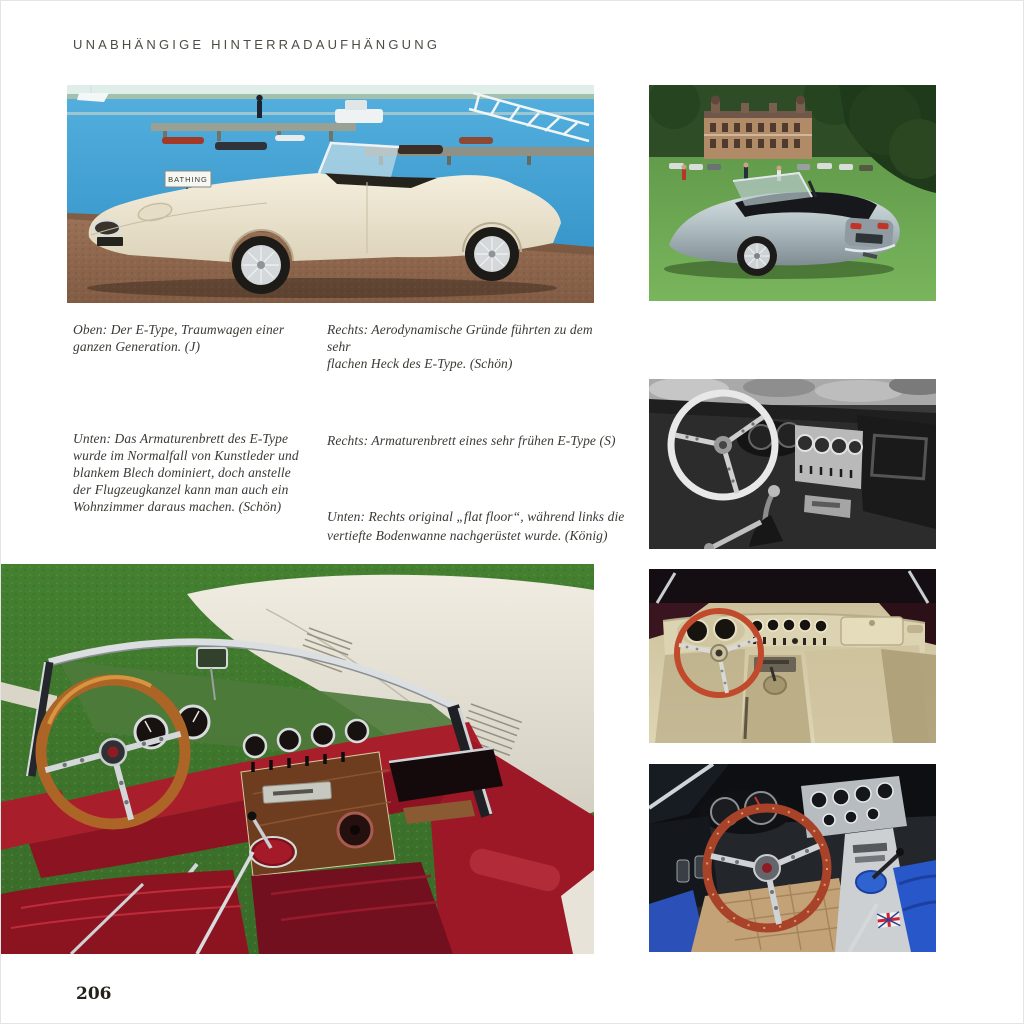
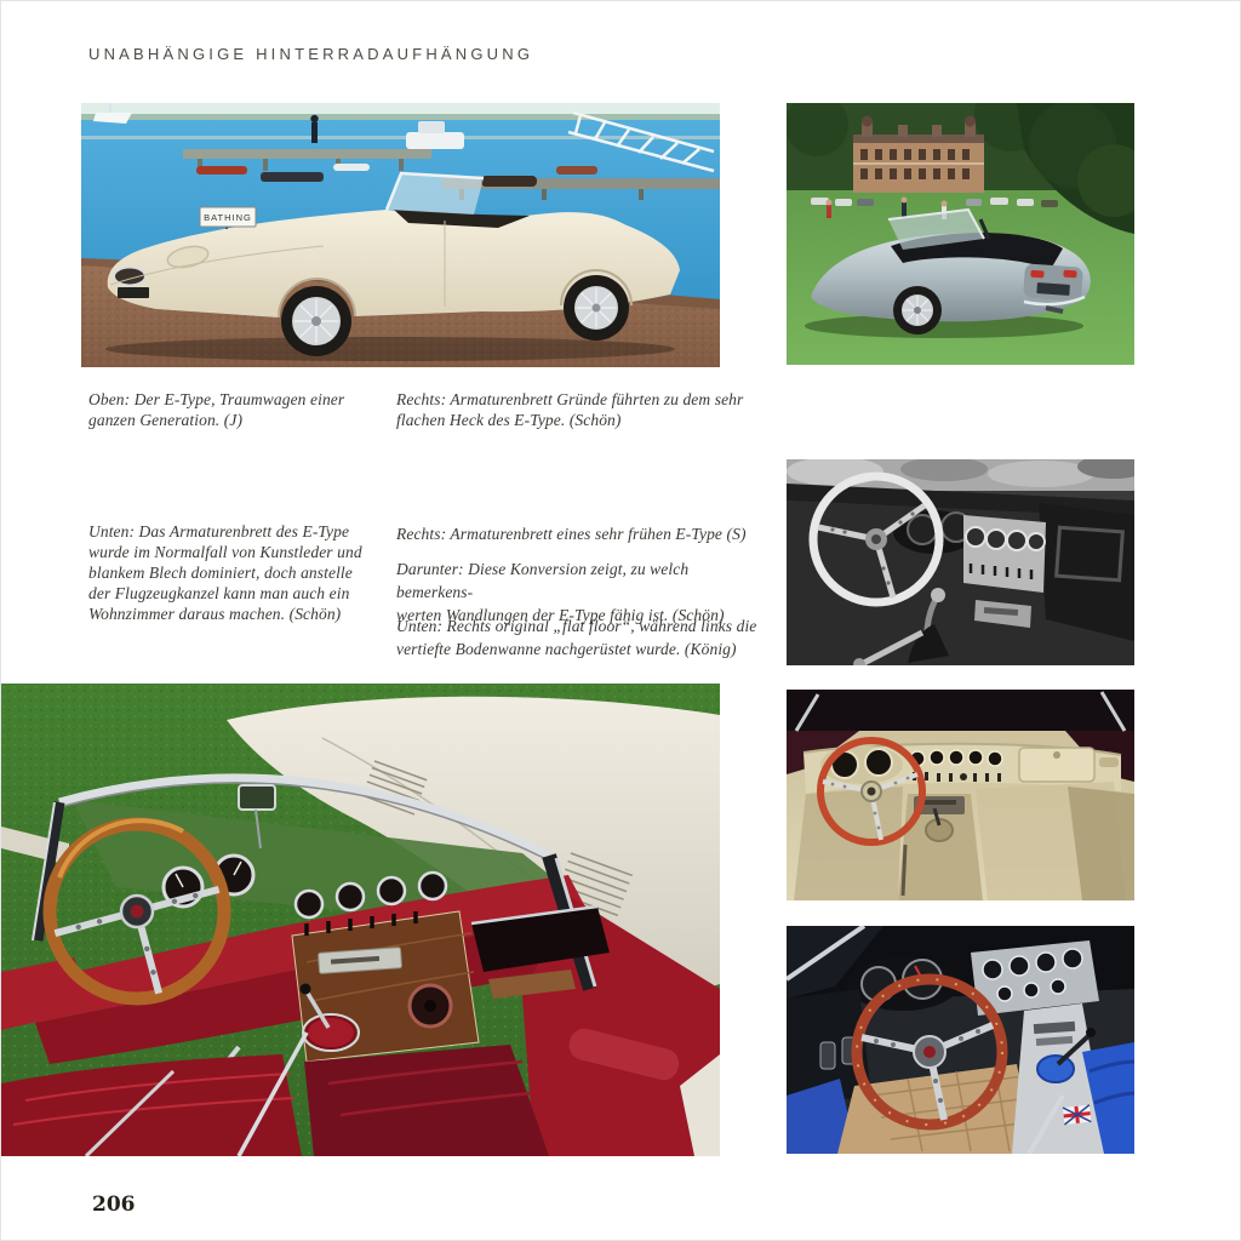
  UNABHÄNGIGE HINTERRADAUFHÄNGUNG
  BATHING
  Oben: Der E-Type, Traumwagen einer
  ganzen Generation. (J)
- Rechts: Aerodynamische Gründe führten zu dem sehr
+ Rechts: Armaturenbrett Gründe führten zu dem sehr
  flachen Heck des E-Type. (Schön)
  Unten: Das Armaturenbrett des E-Type
  wurde im Normalfall von Kunstleder und
  blankem Blech dominiert, doch anstelle
  der Flugzeugkanzel kann man auch ein
  Wohnzimmer daraus machen. (Schön)
  Rechts: Armaturenbrett eines sehr frühen E-Type (S)
+ Darunter: Diese Konversion zeigt, zu welch bemerkens-
+ werten Wandlungen der E-Type fähig ist. (Schön)
  Unten: Rechts original „flat floor“, während links die
  vertiefte Bodenwanne nachgerüstet wurde. (König)
  206
